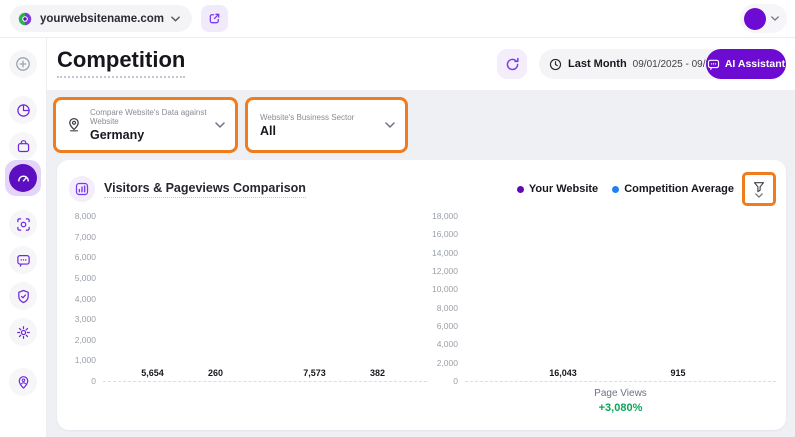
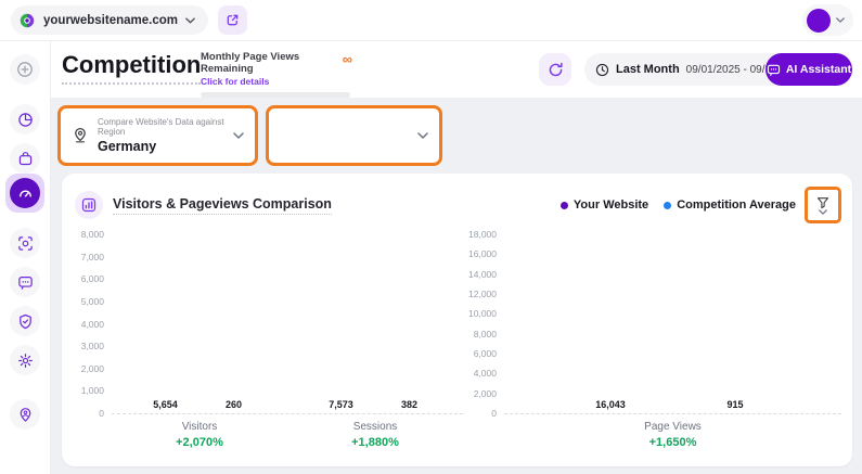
  yourwebsitename.com
  Competition
+ Monthly Page Views Remaining
+ Click for details
+ ∞
  Last Month
  AI Assistant
- Compare Website's Data against Website
+ Compare Website's Data against Region
  Germany
- Website's Business Sector
- All
  Visitors & Pageviews Comparison
  Your Website
  Competition Average
  8,000
  7,000
  6,000
  5,000
  4,000
  3,000
  2,000
  1,000
  0
  5,654
  260
  7,573
  382
+ Visitors
+ +2,070%
+ Sessions
+ +1,880%
  18,000
  16,000
  14,000
  12,000
  10,000
  8,000
  6,000
  4,000
  2,000
  0
  16,043
  915
  Page Views
- +3,080%
+ +1,650%
